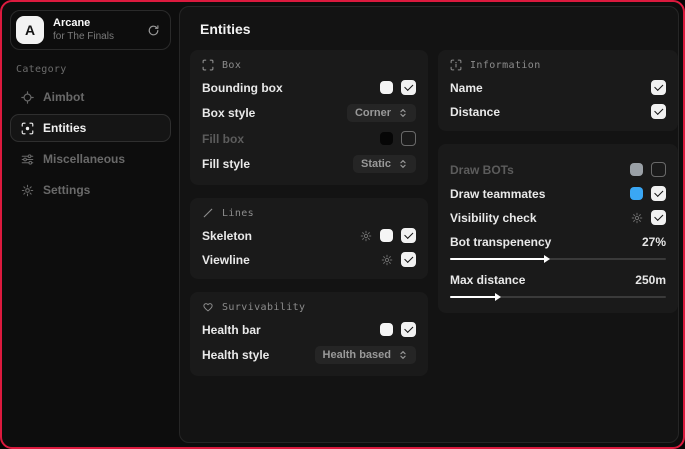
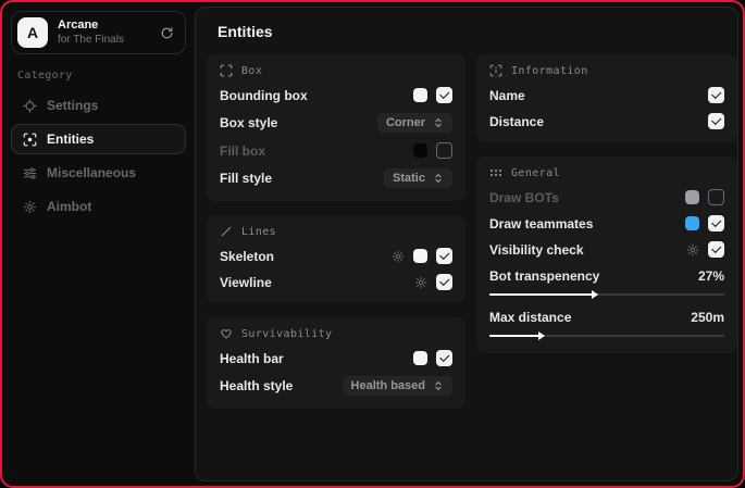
  A
  Arcane
  for The Finals
  Category
- Aimbot
+ Settings
  Entities
  Miscellaneous
- Settings
+ Aimbot
  Entities
  Box
  Bounding box
  Box style
  Corner
  Fill box
  Fill style
  Static
  Lines
  Skeleton
  Viewline
  Survivability
  Health bar
  Health style
  Health based
  Information
  Name
  Distance
+ General
  Draw BOTs
  Draw teammates
  Visibility check
  Bot transpenency
  27%
  Max distance
  250m
